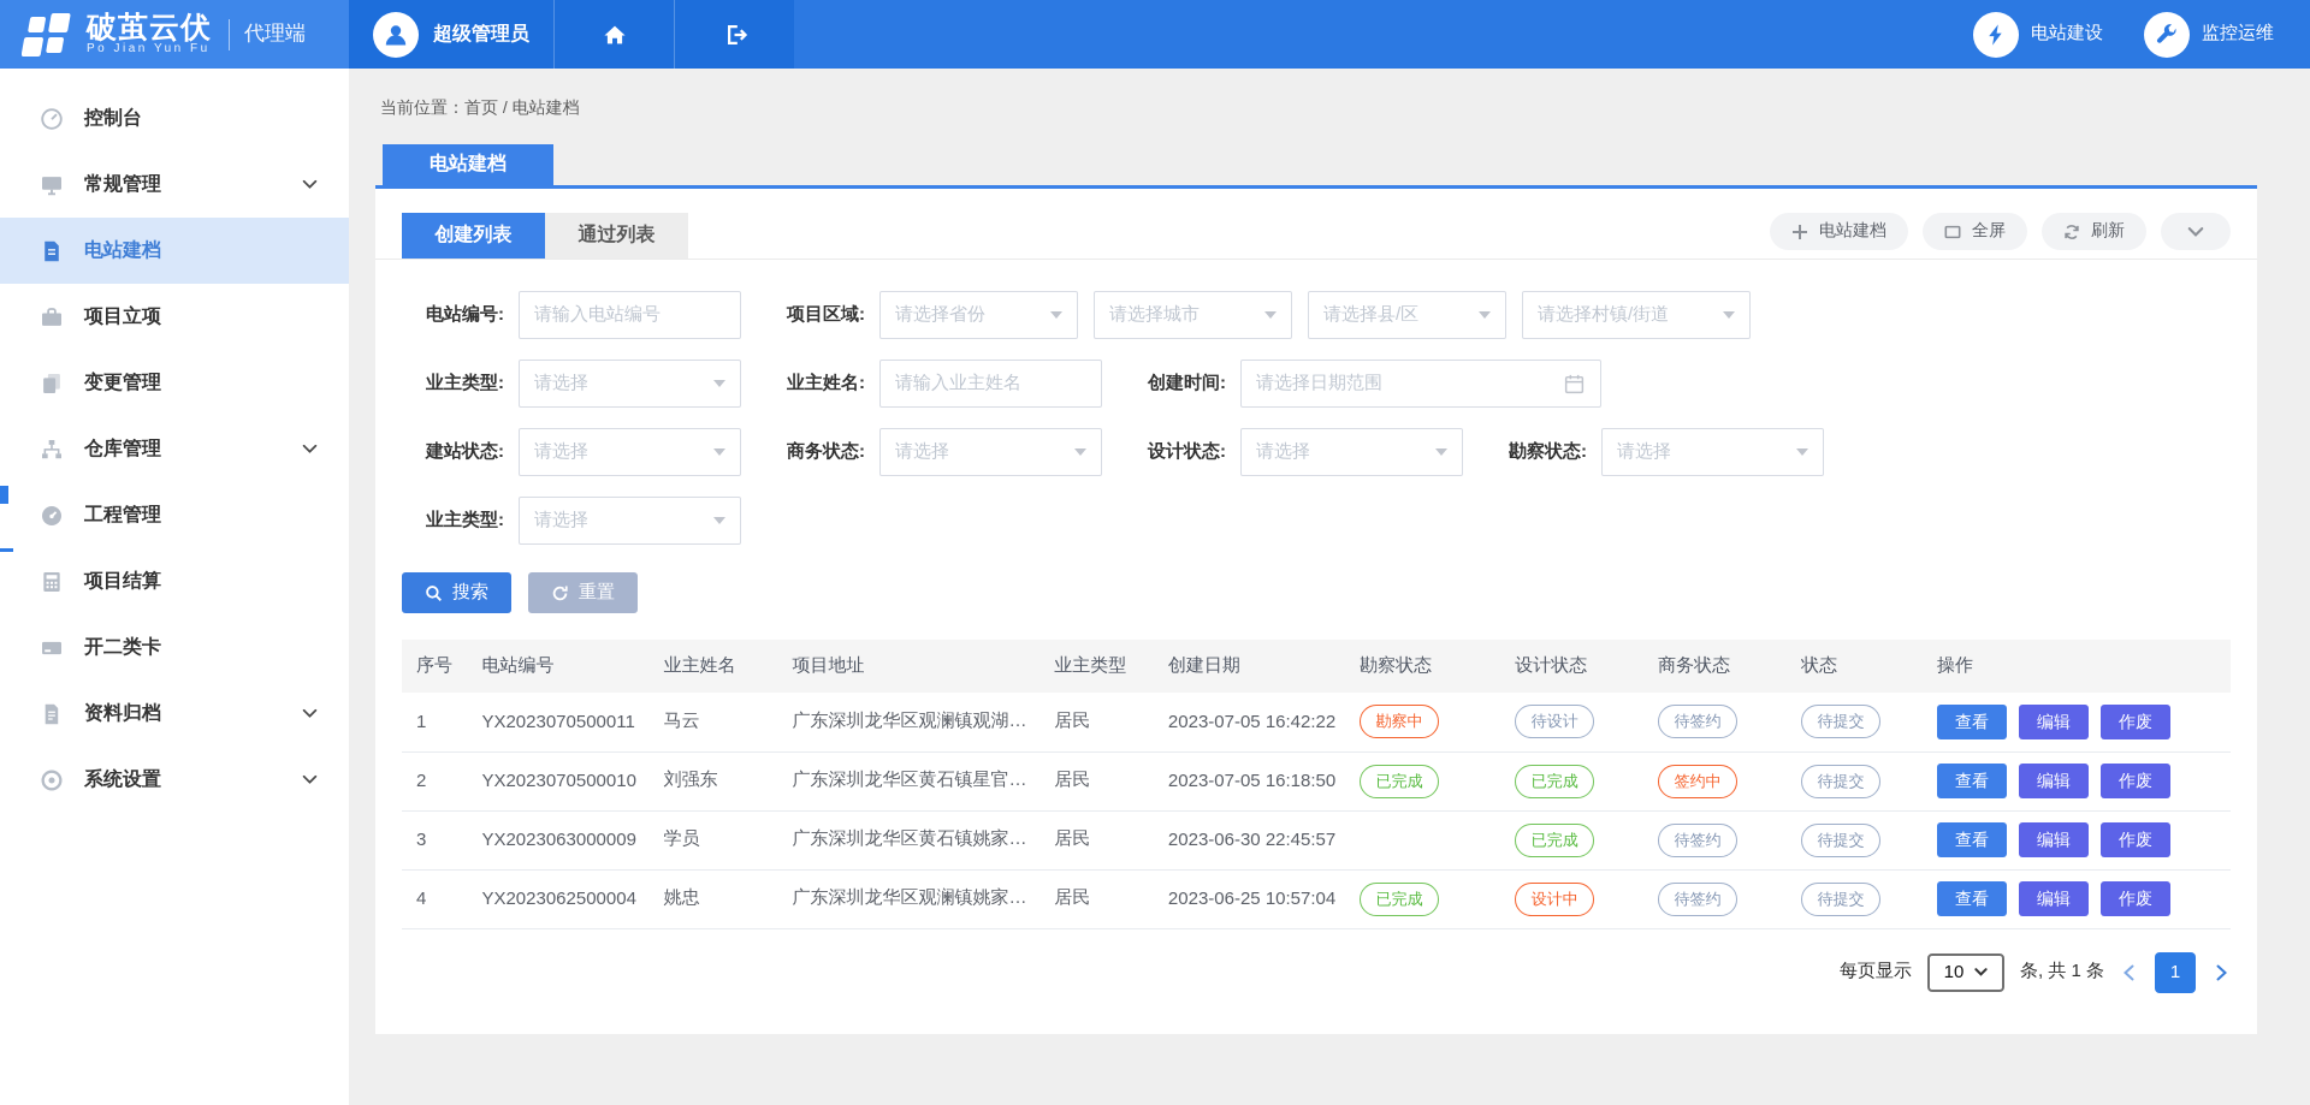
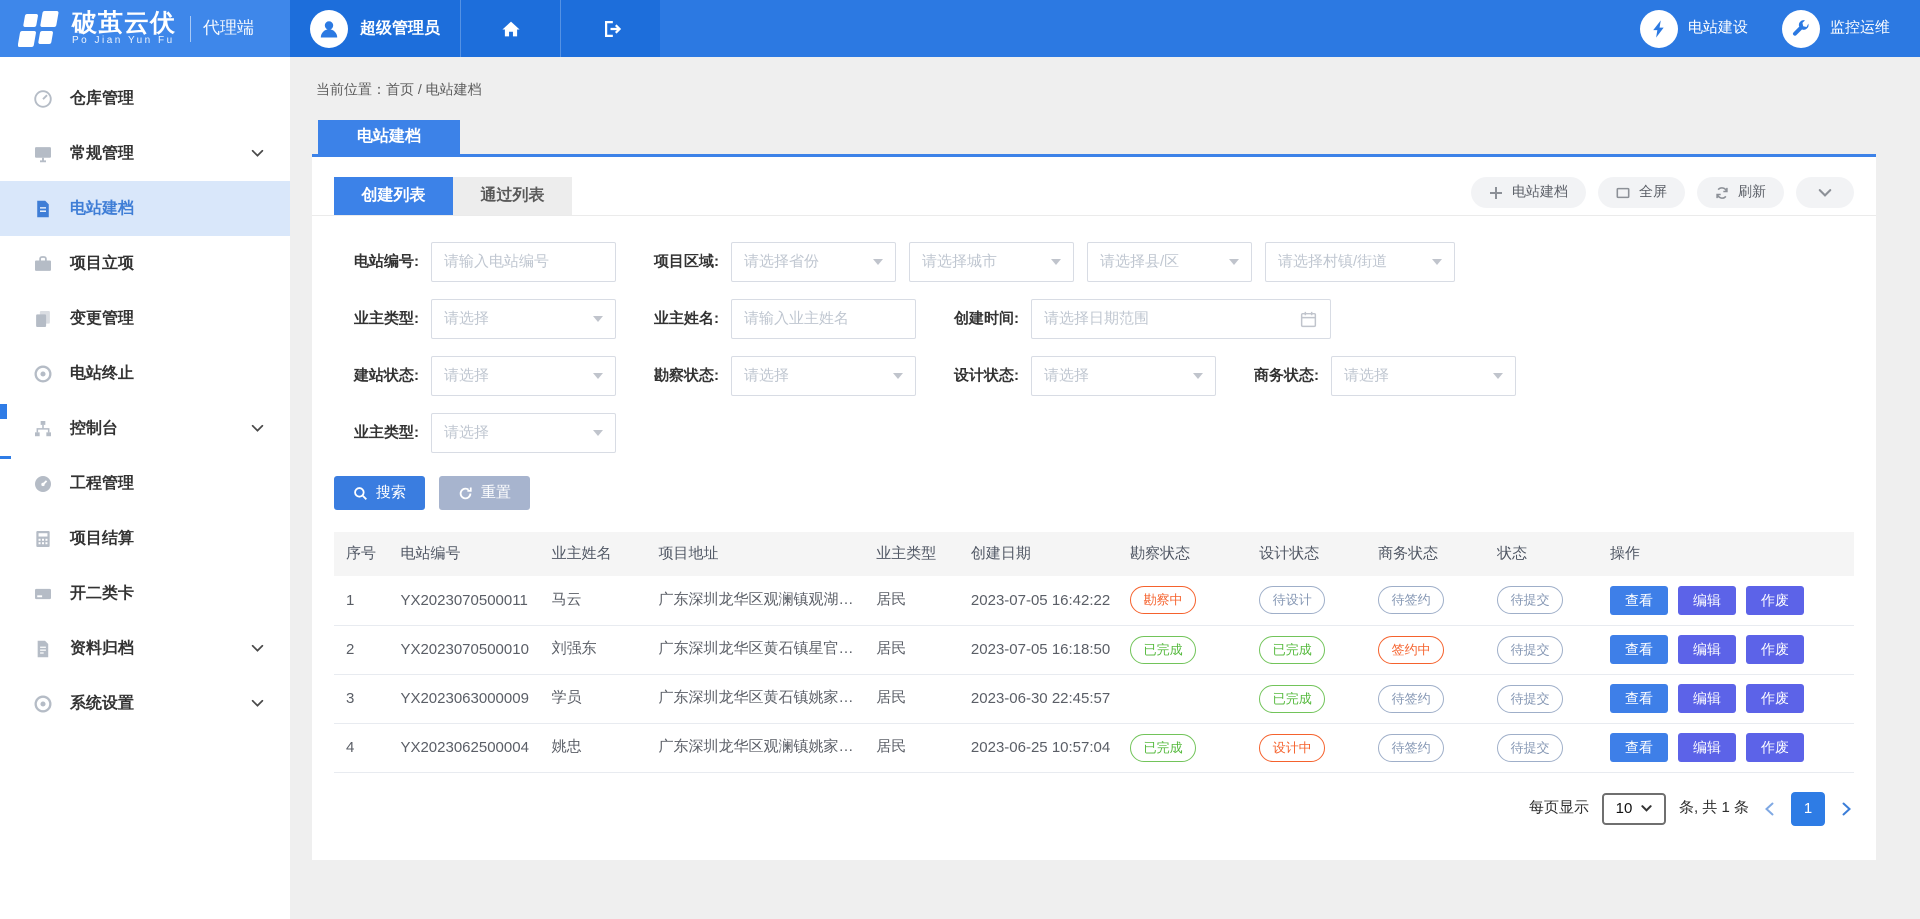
  破茧云伏
  Po Jian Yun Fu
  代理端
  超级管理员
  电站建设
  监控运维
- 控制台
+ 仓库管理
  常规管理
  电站建档
  项目立项
  变更管理
+ 电站终止
- 仓库管理
+ 控制台
  工程管理
  项目结算
  开二类卡
  资料归档
  系统设置
  当前位置：首页 / 电站建档
  电站建档
  创建列表
  通过列表
  电站建档
  全屏
  刷新
  电站编号:
  请输入电站编号
  项目区域:
  请选择省份
  请选择城市
  请选择县/区
  请选择村镇/街道
  业主类型:
  请选择
  业主姓名:
  请输入业主姓名
  创建时间:
  请选择日期范围
  建站状态:
  请选择
- 商务状态:
+ 勘察状态:
  请选择
  设计状态:
  请选择
- 勘察状态:
+ 商务状态:
  请选择
  业主类型:
  请选择
  搜索
  重置
  序号	电站编号	业主姓名	项目地址	业主类型	创建日期	勘察状态	设计状态	商务状态	状态	操作
  1	YX2023070500011	马云	广东深圳龙华区观澜镇观湖路...	居民	2023-07-05 16:42:22	勘察中	待设计	待签约	待提交	查看 编辑 作废
  2	YX2023070500010	刘强东	广东深圳龙华区黄石镇星官大...	居民	2023-07-05 16:18:50	已完成	已完成	签约中	待提交	查看 编辑 作废
  3	YX2023063000009	学员	广东深圳龙华区黄石镇姚家庄...	居民	2023-06-30 22:45:57		已完成	待签约	待提交	查看 编辑 作废
  4	YX2023062500004	姚忠	广东深圳龙华区观澜镇姚家庄...	居民	2023-06-25 10:57:04	已完成	设计中	待签约	待提交	查看 编辑 作废
  每页显示
  10
  条, 共 1 条
  1
